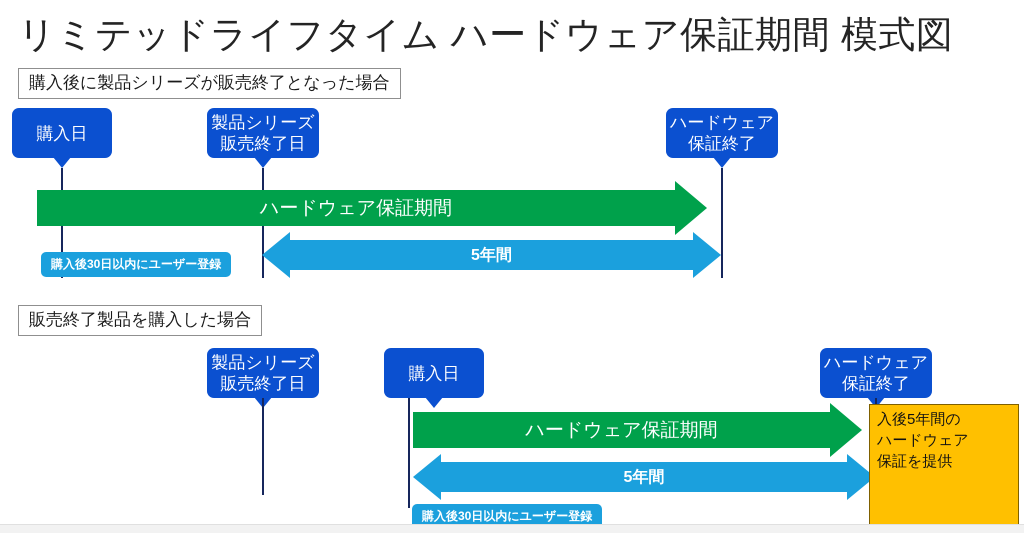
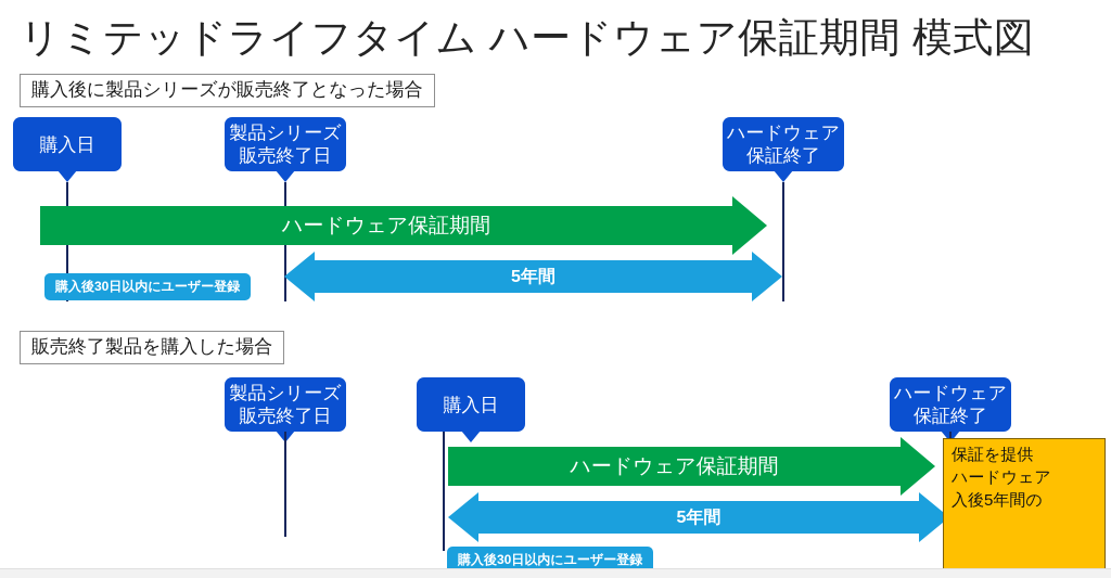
  リミテッドライフタイム ハードウェア保証期間 模式図
  購入後に製品シリーズが販売終了となった場合
  購入日
  製品シリーズ
  販売終了日
  ハードウェア
  保証終了
  ハードウェア保証期間
  5年間
  購入後30日以内にユーザー登録
  販売終了製品を購入した場合
  製品シリーズ
  販売終了日
  購入日
  ハードウェア
  保証終了
  ハードウェア保証期間
  5年間
  購入後30日以内にユーザー登録
- 入後5年間の
+ 保証を提供
  ハードウェア
- 保証を提供
+ 入後5年間の
